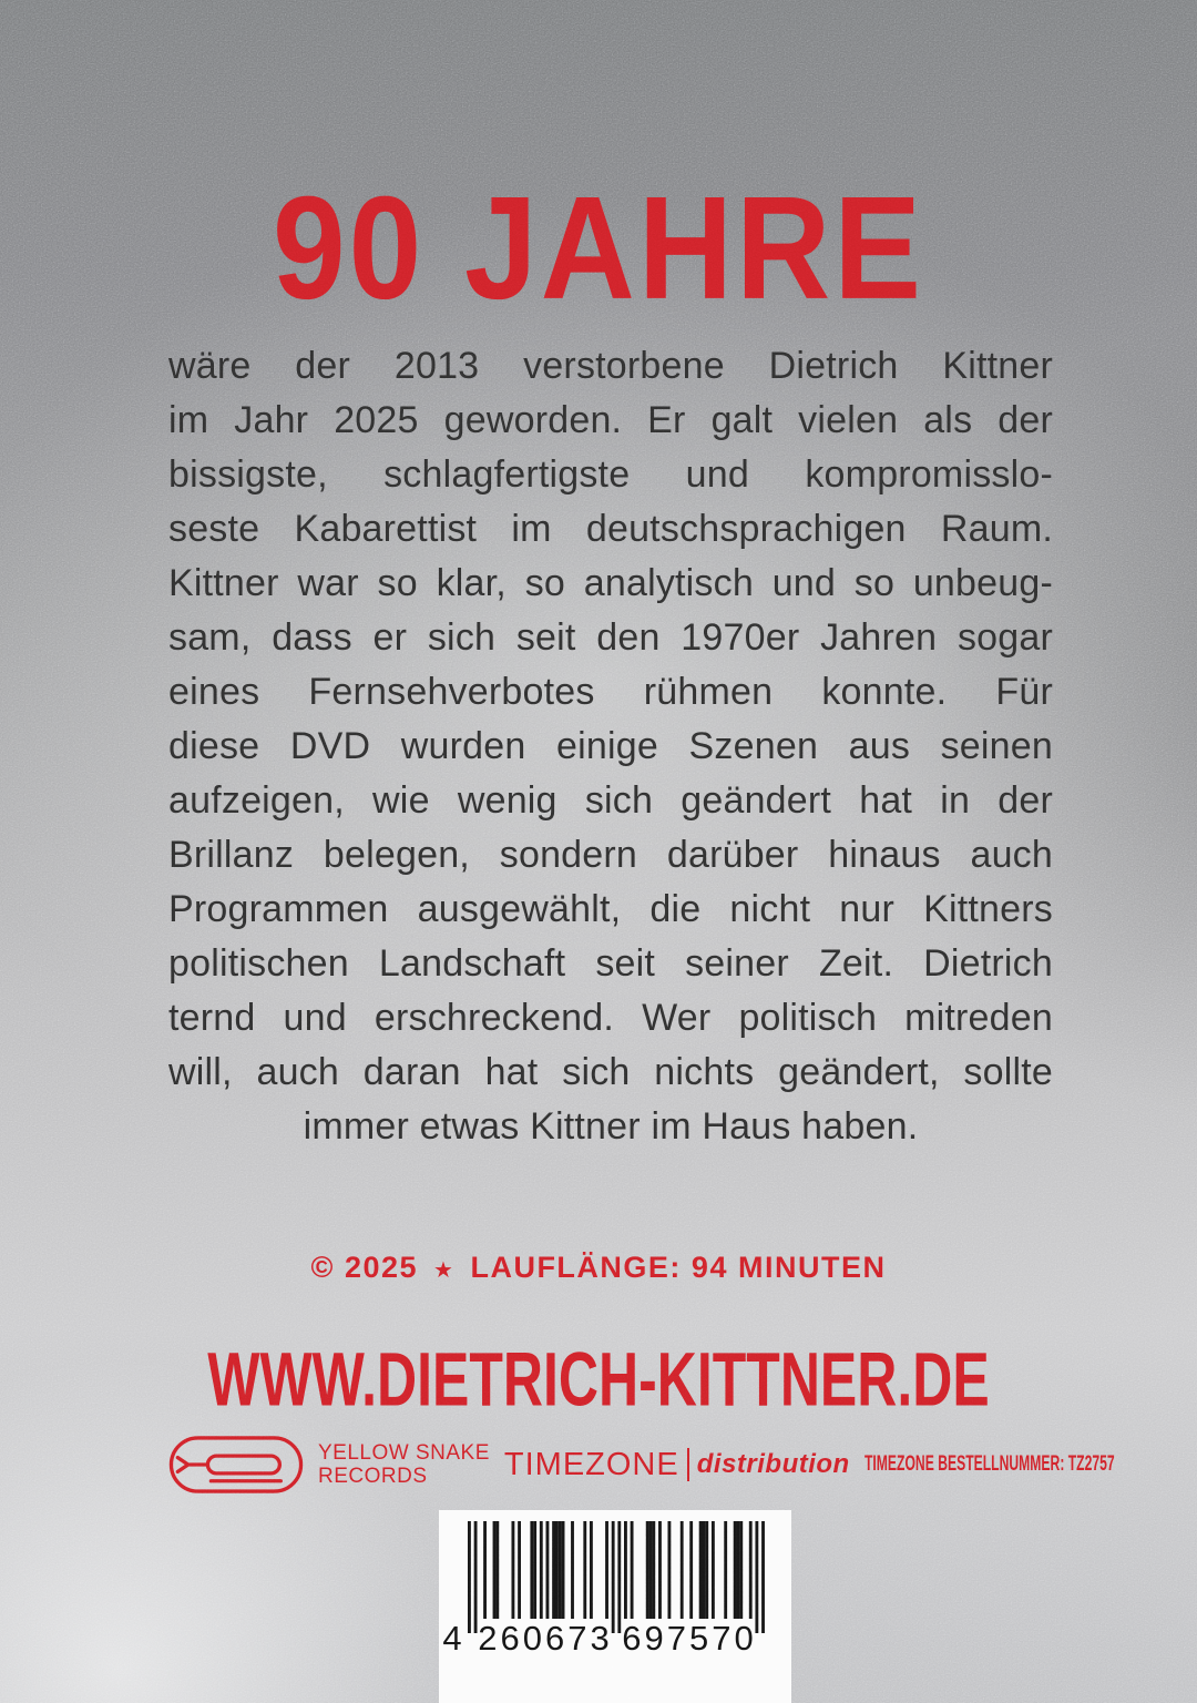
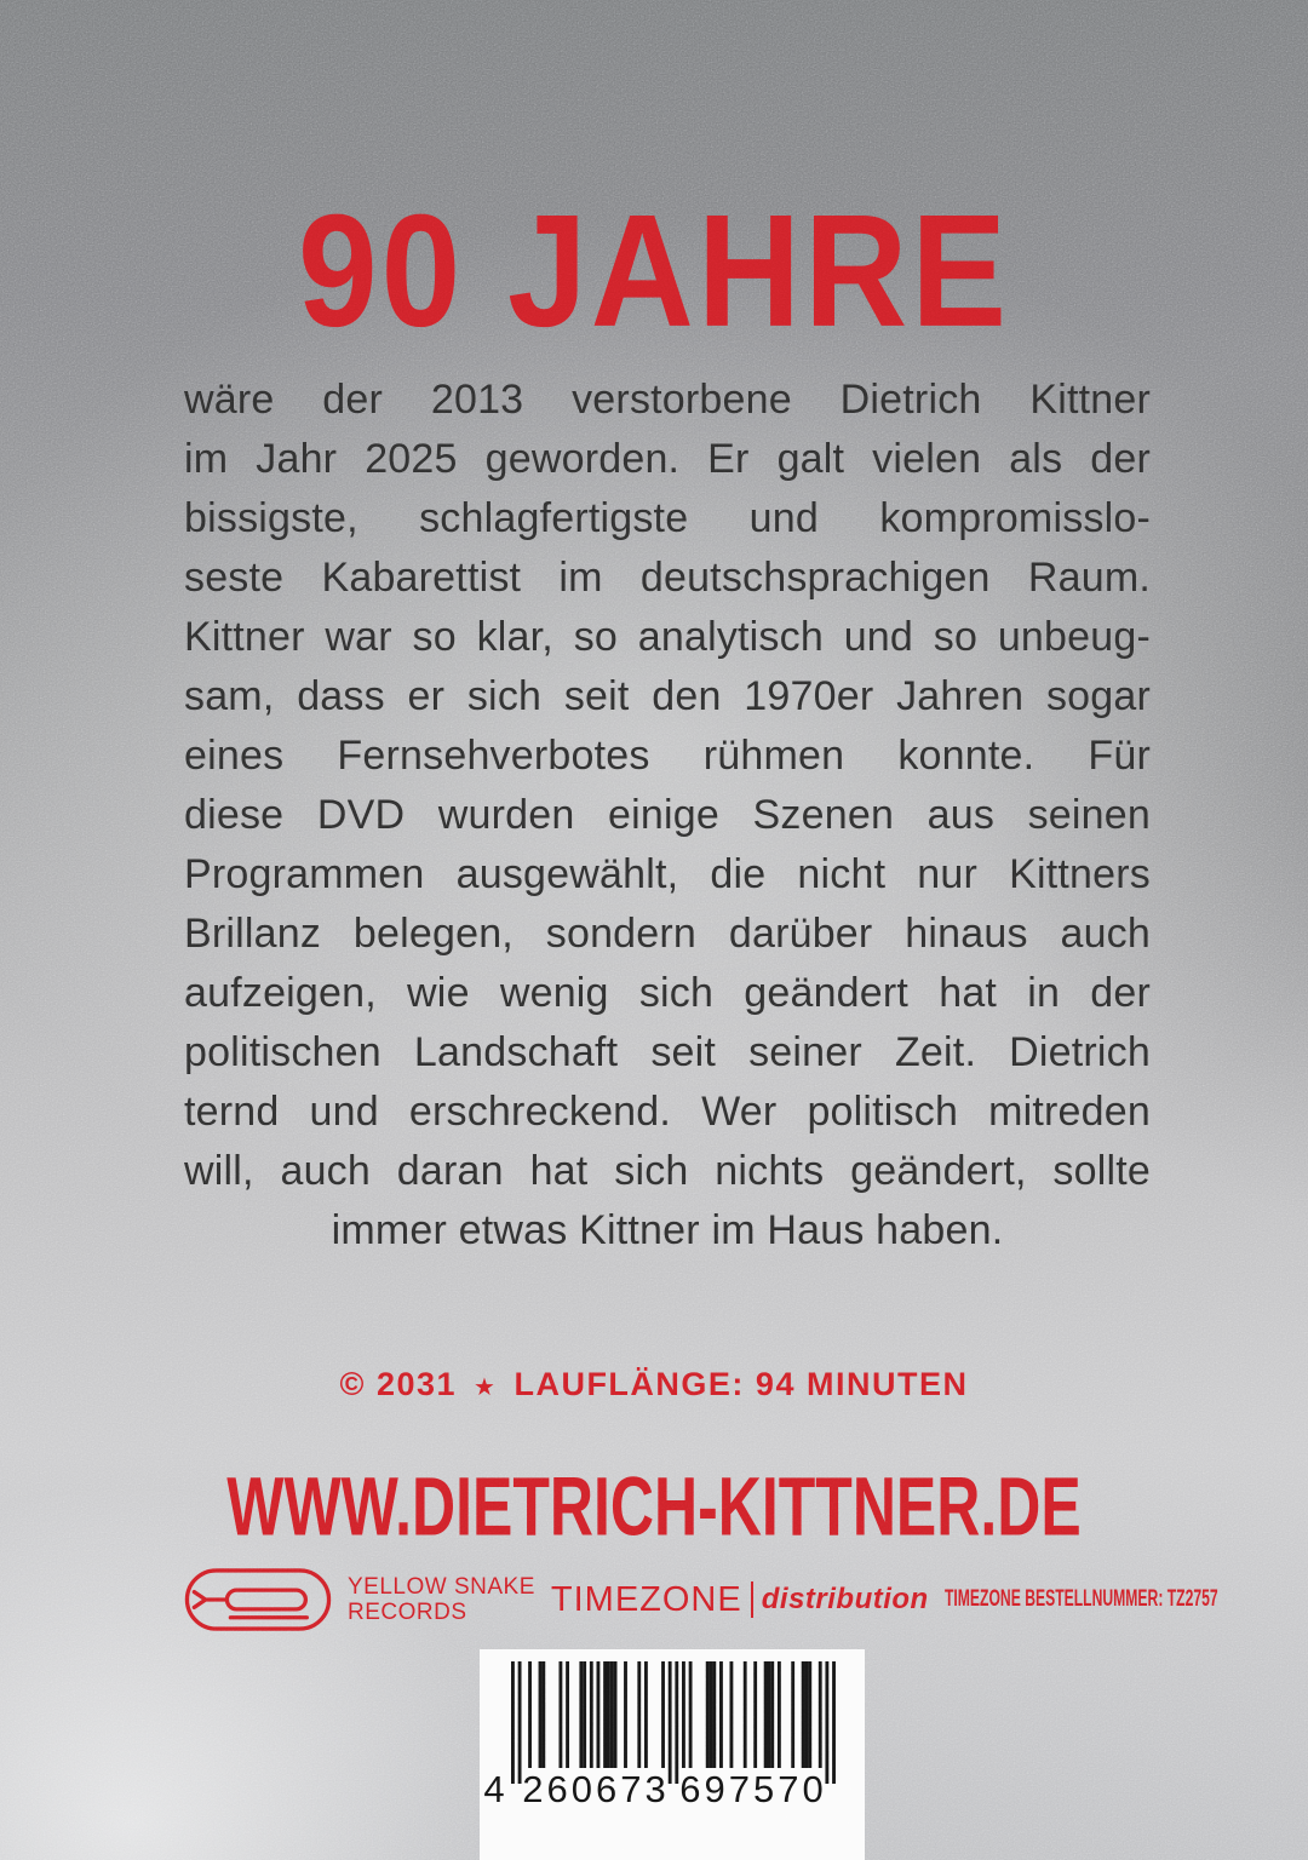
  90 JAHRE
  wäre der 2013 verstorbene Dietrich Kittner
  im Jahr 2025 geworden. Er galt vielen als der
  bissigste, schlagfertigste und kompromisslo-
  seste Kabarettist im deutschsprachigen Raum.
  Kittner war so klar, so analytisch und so unbeug-
  sam, dass er sich seit den 1970er Jahren sogar
  eines Fernsehverbotes rühmen konnte. Für
  diese DVD wurden einige Szenen aus seinen
- aufzeigen, wie wenig sich geändert hat in der
+ Programmen ausgewählt, die nicht nur Kittners
  Brillanz belegen, sondern darüber hinaus auch
- Programmen ausgewählt, die nicht nur Kittners
+ aufzeigen, wie wenig sich geändert hat in der
  politischen Landschaft seit seiner Zeit. Dietrich
  ternd und erschreckend. Wer politisch mitreden
  will, auch daran hat sich nichts geändert, sollte
  immer etwas Kittner im Haus haben.
- © 2025
+ © 2031
  ★
  LAUFLÄNGE: 94 MINUTEN
  WWW.DIETRICH-KITTNER.DE
  YELLOW SNAKE
  RECORDS
  TIMEZONE
  distribution
  TIMEZONE BESTELLNUMMER: TZ2757
  4
  260673
  697570
